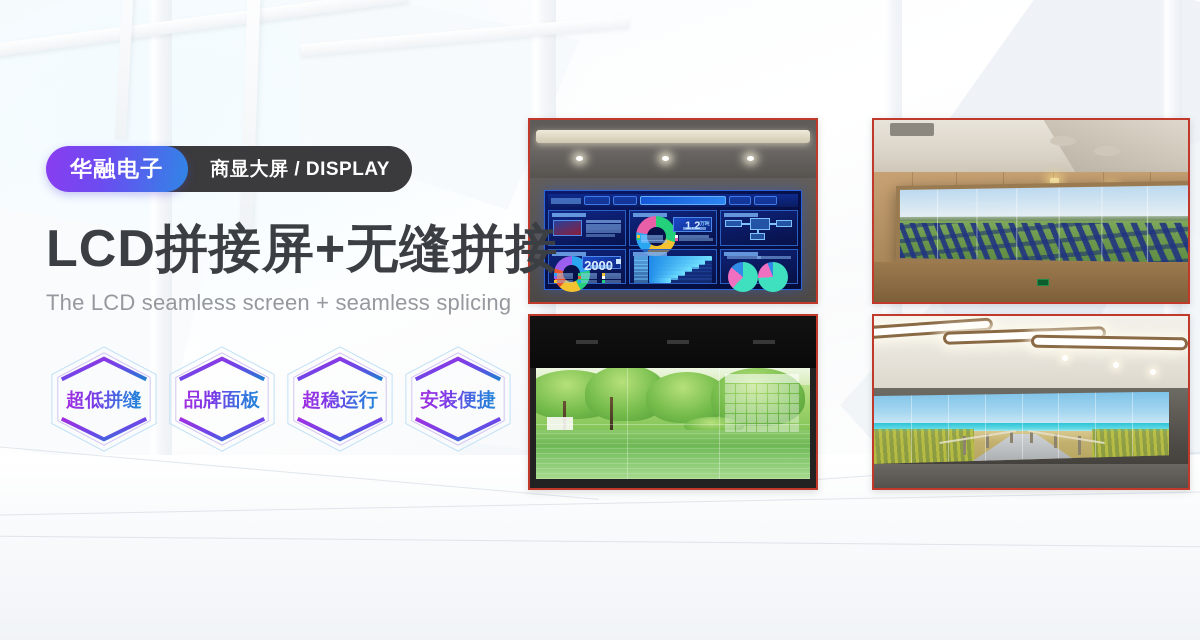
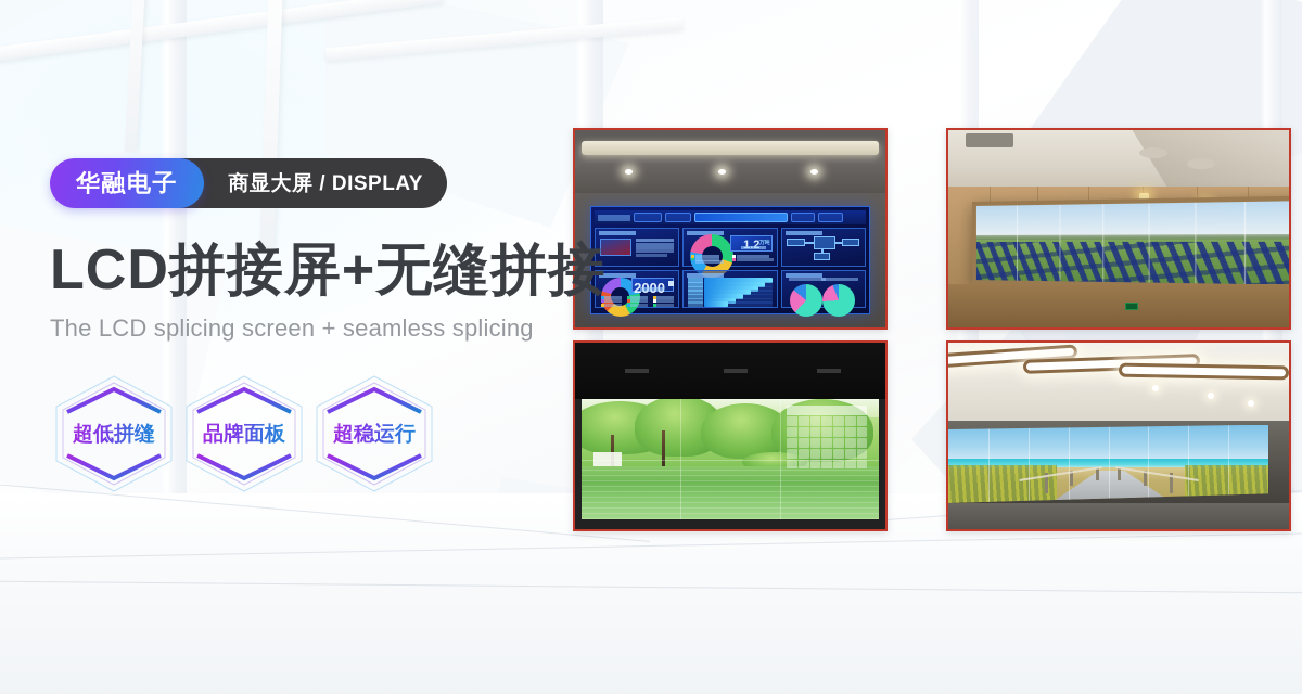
  商显大屏 / DISPLAY
  华融电子
  LCD拼接屏+无缝拼接
- The LCD seamless screen + seamless splicing
+ The LCD splicing screen + seamless splicing
  超低拼缝
  品牌面板
  超稳运行
- 安装便捷
  1.2
  2000
